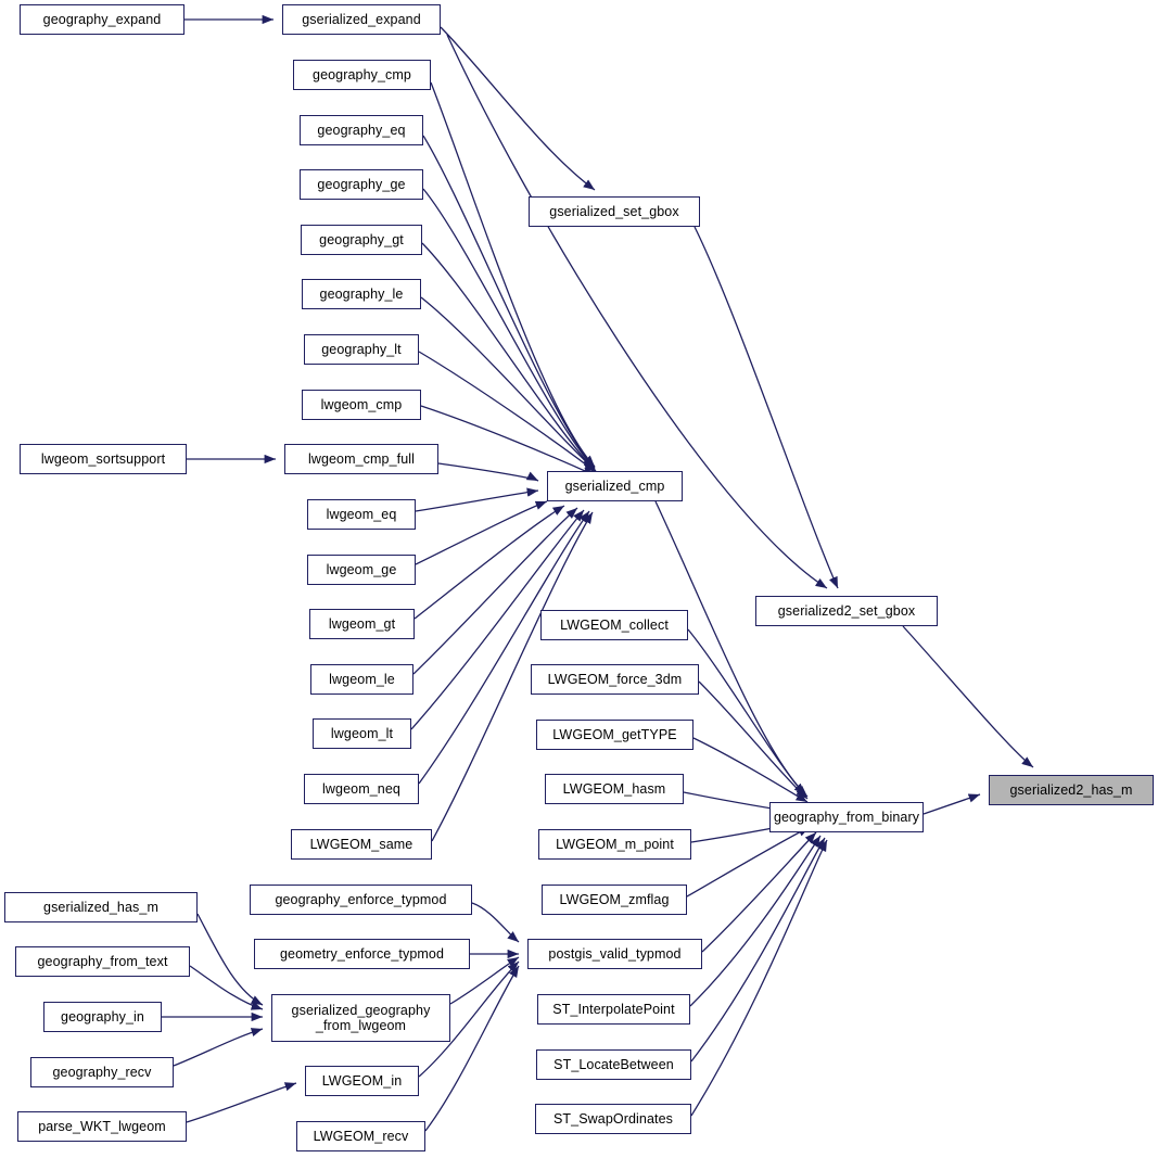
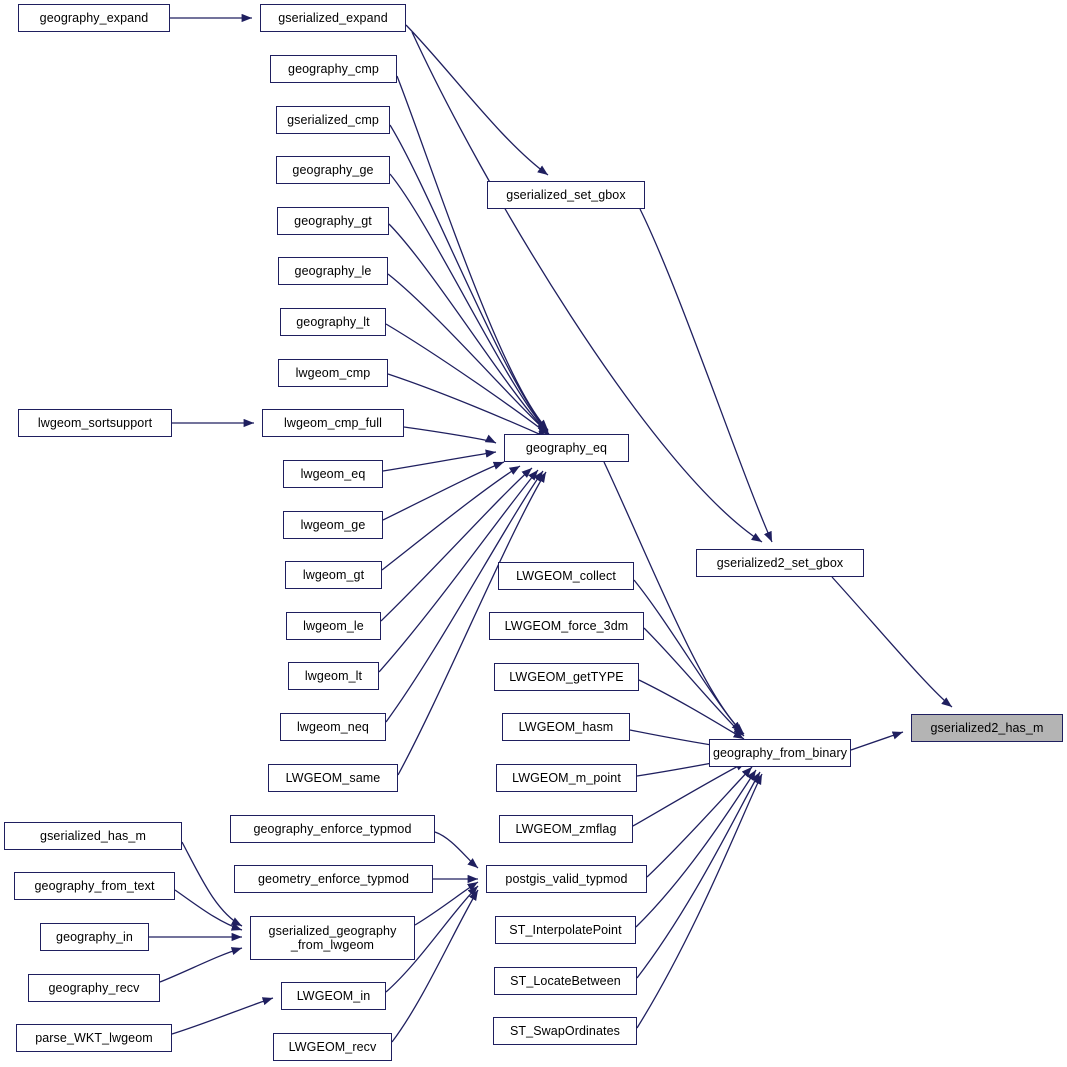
  geography_expand
  gserialized_expand
  geography_cmp
- geography_eq
+ gserialized_cmp
  geography_ge
  geography_gt
  geography_le
  geography_lt
  lwgeom_cmp
  lwgeom_sortsupport
  lwgeom_cmp_full
- gserialized_cmp
+ geography_eq
  lwgeom_eq
  lwgeom_ge
  lwgeom_gt
  lwgeom_le
  lwgeom_lt
  lwgeom_neq
  LWGEOM_same
  gserialized_set_gbox
  gserialized2_set_gbox
  gserialized2_has_m
  geography_from_binary
  LWGEOM_collect
  LWGEOM_force_3dm
  LWGEOM_getTYPE
  LWGEOM_hasm
  LWGEOM_m_point
  LWGEOM_zmflag
  gserialized_has_m
  geography_enforce_typmod
  geography_from_text
  geometry_enforce_typmod
  postgis_valid_typmod
  geography_in
  gserialized_geography
  _from_lwgeom
  ST_InterpolatePoint
  geography_recv
  LWGEOM_in
  ST_LocateBetween
  parse_WKT_lwgeom
  LWGEOM_recv
  ST_SwapOrdinates
